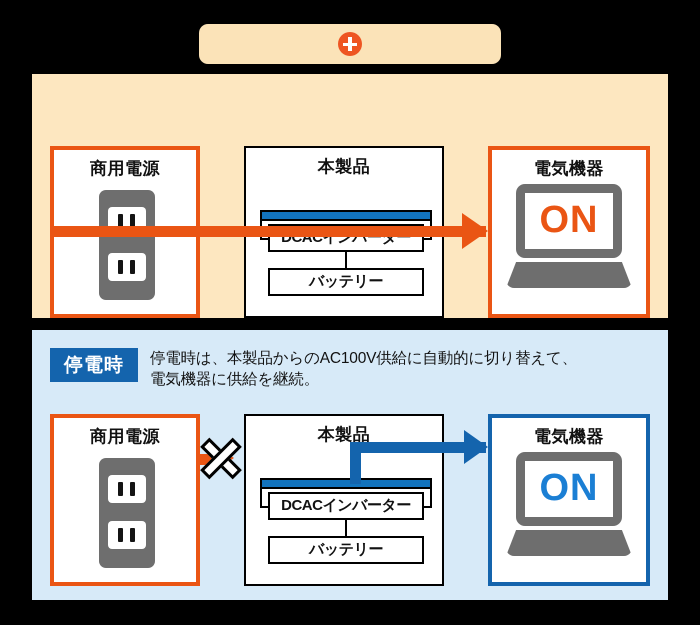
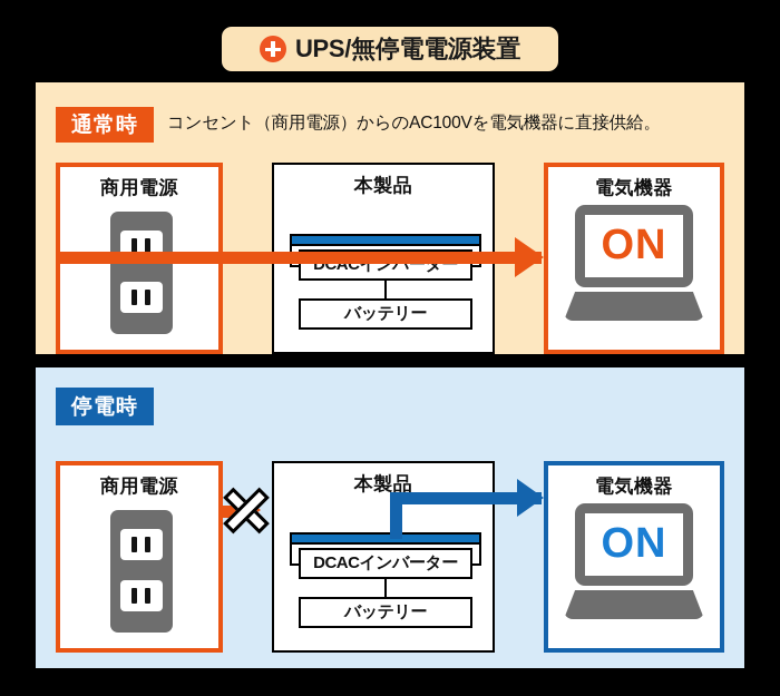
+ UPS/無停電電源装置
+ 通常時
+ コンセント（商用電源）からのAC100Vを電気機器に直接供給。
  商用電源
  本製品
  DCACインバーター
  バッテリー
  電気機器
  ON
  停電時
- 停電時は、本製品からのAC100V供給に自動的に切り替えて、
- 電気機器に供給を継続。
  商用電源
  本製品
  DCACインバーター
  バッテリー
  電気機器
  ON
